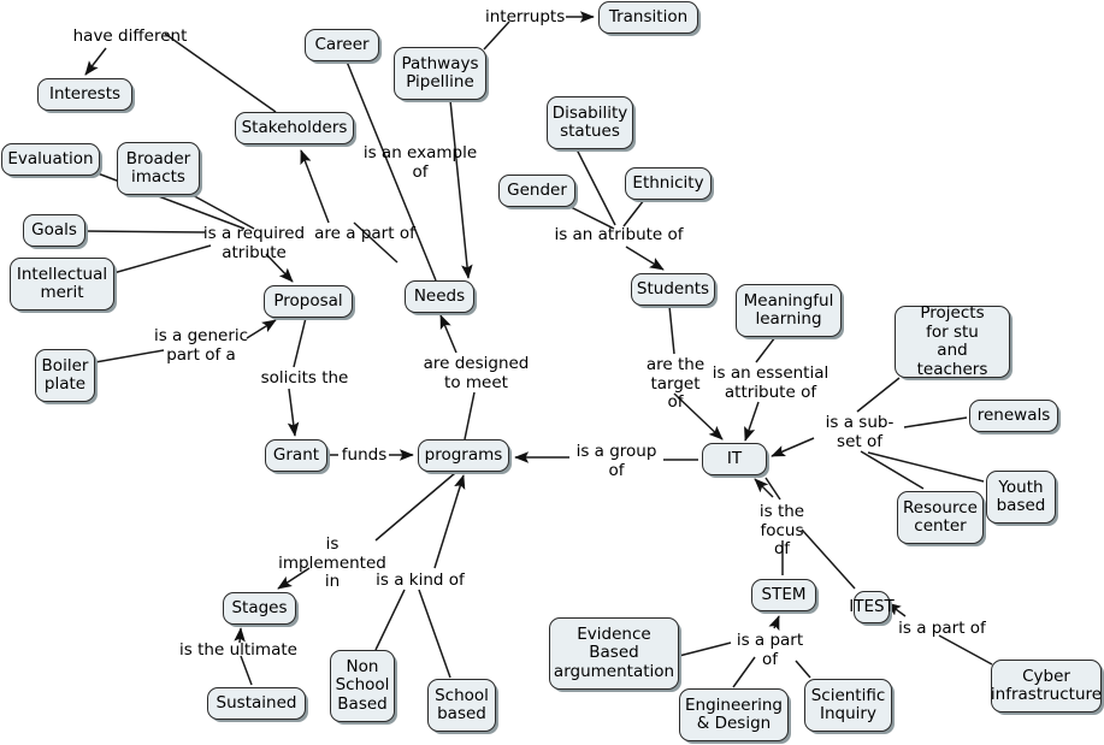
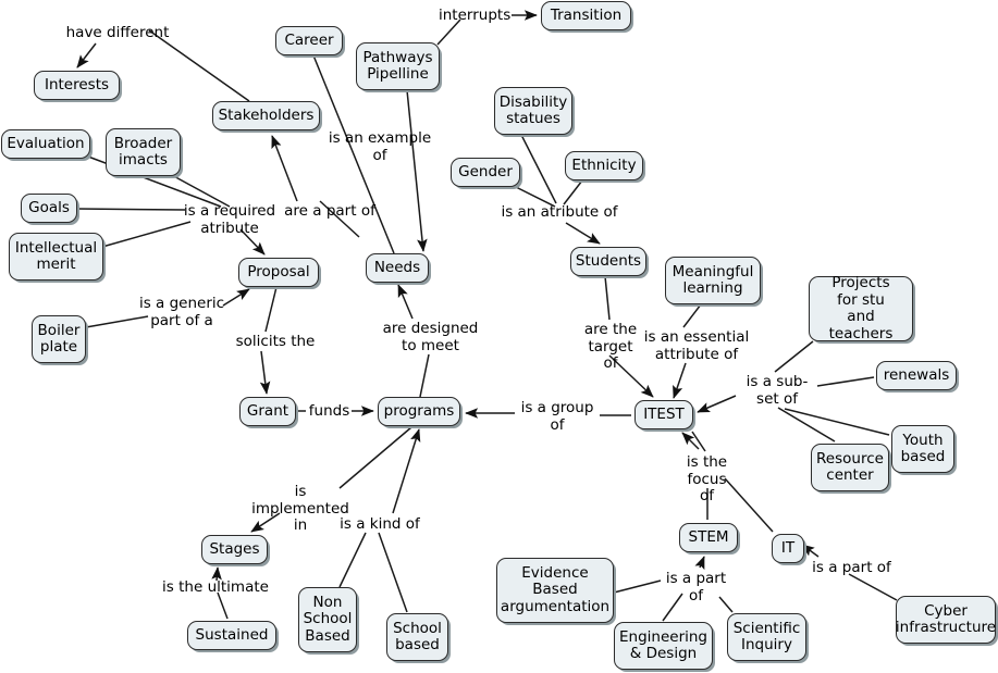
  Interests
  Stakeholders
  Career
  Pathways
  Pipelline
  Transition
  Evaluation
  Broader
  imacts
  Goals
  Intellectual
  merit
  Boiler
  plate
  Proposal
  Needs
  Disability
  statues
  Gender
  Ethnicity
  Students
  Meaningful
  learning
  Grant
  programs
- IT
+ ITEST
  Projects
  for stu
  and teachers
  renewals
  Youth
  based
  Resource
  center
  Stages
  Sustained
  Non
  School
  Based
  School
  based
  STEM
- ITEST
+ IT
  Evidence
  Based
  argumentation
  Engineering
  & Design
  Scientific
  Inquiry
  Cyber
  infrastructure
  have different
  interrupts
  is an example of
  is a required
  atribute
  are a part of
  is an atribute of
  is a generic
  part of a
  solicits the
  are designed
  to meet
  are the
  target of
  is an essential
  attribute of
  is a group
  of
  is a sub-
  set of
  funds
  is implemented
  in
  is the
  focus of
  is a kind of
  is the ultimate
  is a part
  of
  is a part of
